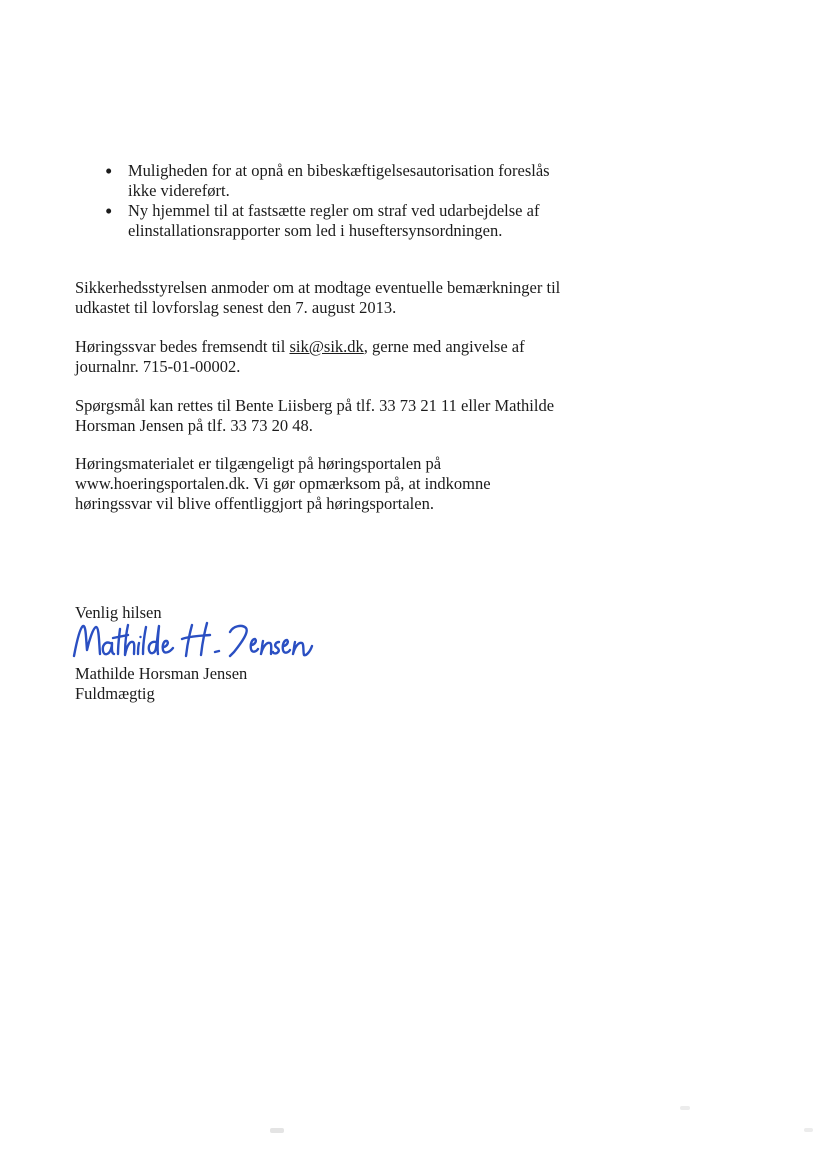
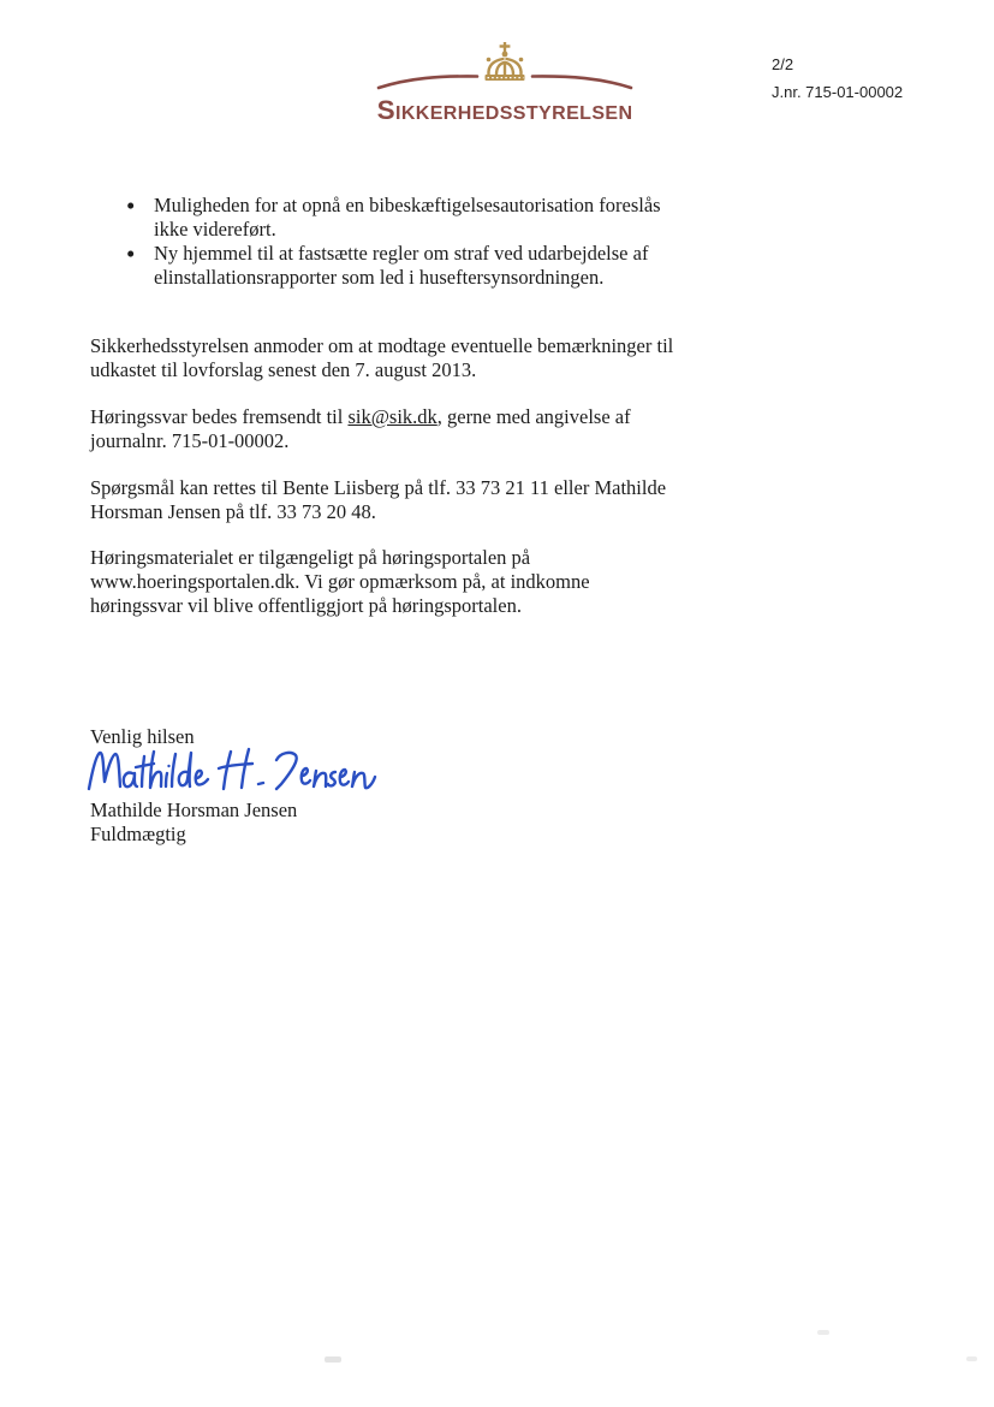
+ Sikkerhedsstyrelsen
+ 2/2
+ J.nr. 715-01-00002
  •
  Muligheden for at opnå en bibeskæftigelsesautorisation foreslås
  ikke videreført.
  •
  Ny hjemmel til at fastsætte regler om straf ved udarbejdelse af
  elinstallationsrapporter som led i huseftersynsordningen.
  Sikkerhedsstyrelsen anmoder om at modtage eventuelle bemærkninger til
  udkastet til lovforslag senest den 7. august 2013.
  Høringssvar bedes fremsendt til sik@sik.dk, gerne med angivelse af
  journalnr. 715-01-00002.
  Spørgsmål kan rettes til Bente Liisberg på tlf. 33 73 21 11 eller Mathilde
  Horsman Jensen på tlf. 33 73 20 48.
  Høringsmaterialet er tilgængeligt på høringsportalen på
  www.hoeringsportalen.dk. Vi gør opmærksom på, at indkomne
  høringssvar vil blive offentliggjort på høringsportalen.
  Venlig hilsen
  Mathilde Horsman Jensen
  Fuldmægtig
